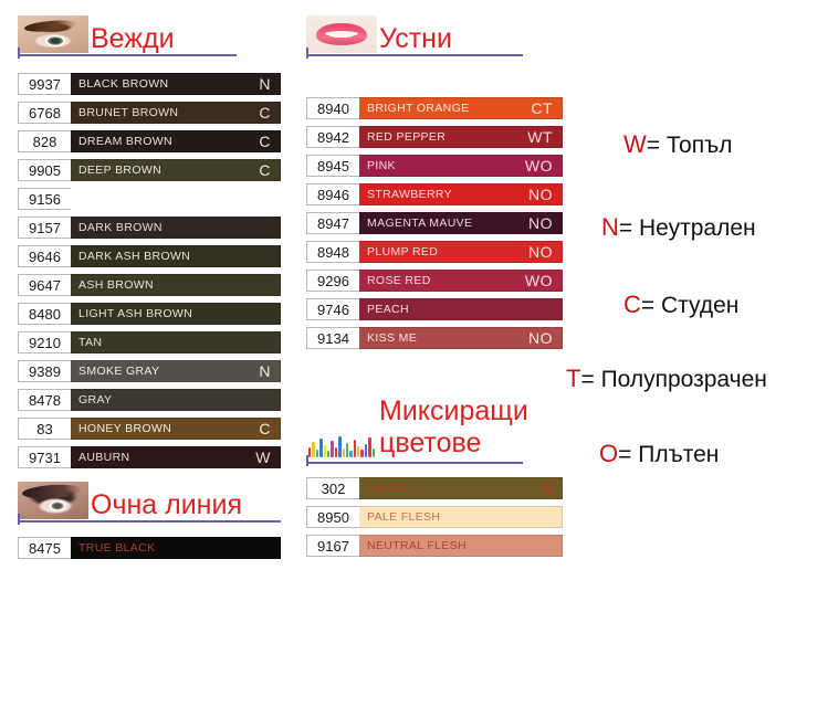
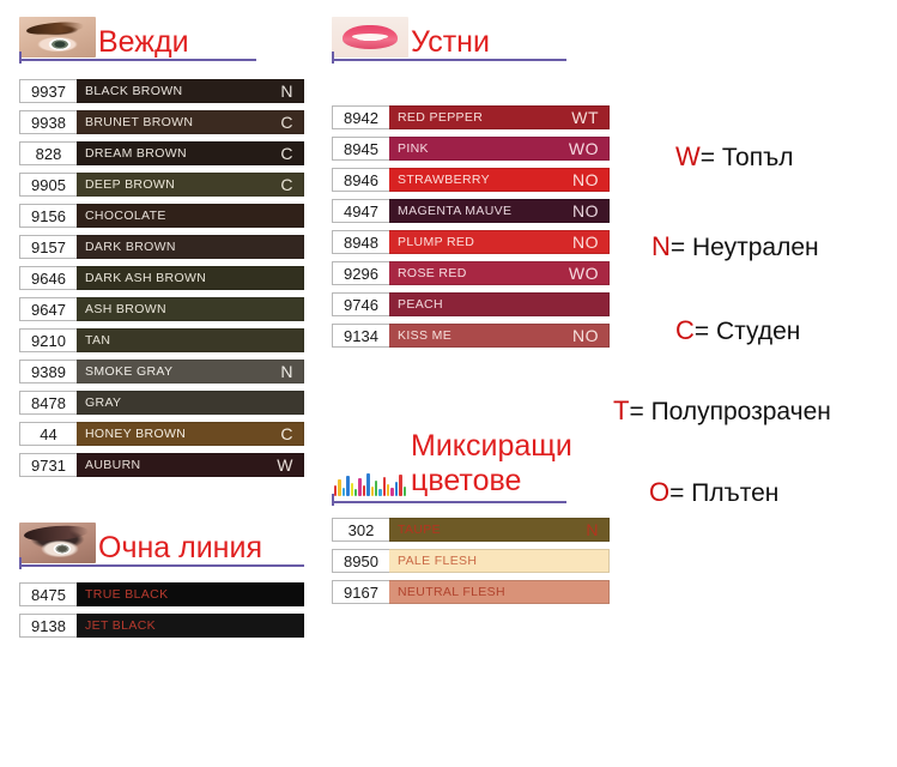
  Вежди
  9937
  BLACK BROWN
  N
- 6768
+ 9938
  BRUNET BROWN
  C
  828
  DREAM BROWN
  C
  9905
  DEEP BROWN
  C
  9156
+ CHOCOLATE
  9157
  DARK BROWN
  9646
  DARK ASH BROWN
  9647
  ASH BROWN
- 8480
- LIGHT ASH BROWN
  9210
  TAN
  9389
  SMOKE GRAY
  N
  8478
  GRAY
- 83
+ 44
  HONEY BROWN
  C
  9731
  AUBURN
  W
  Очна линия
  8475
  TRUE BLACK
+ 9138
+ JET BLACK
  Устни
- 8940
- BRIGHT ORANGE
- CT
  8942
  RED PEPPER
  WT
  8945
  PINK
  WO
  8946
  STRAWBERRY
  NO
- 8947
+ 4947
  MAGENTA MAUVE
  NO
  8948
  PLUMP RED
  NO
  9296
  ROSE RED
  WO
  9746
  PEACH
  9134
  KISS ME
  NO
  Миксиращи цветове
  302
  TAUPE
  N
  8950
  PALE FLESH
  9167
  NEUTRAL FLESH
  W= Топъл
  N= Неутрален
  C= Студен
  T= Полупрозрачен
  O= Плътен
